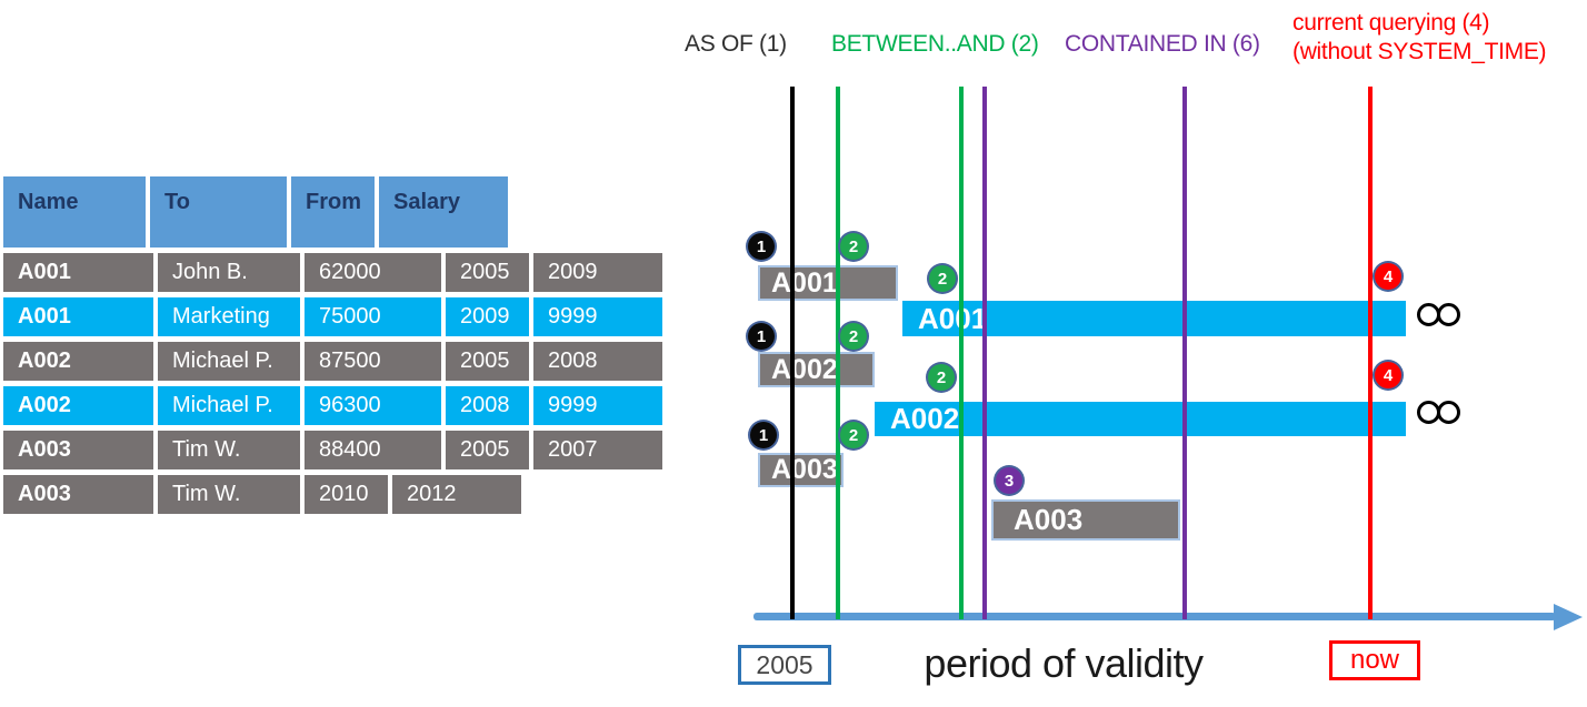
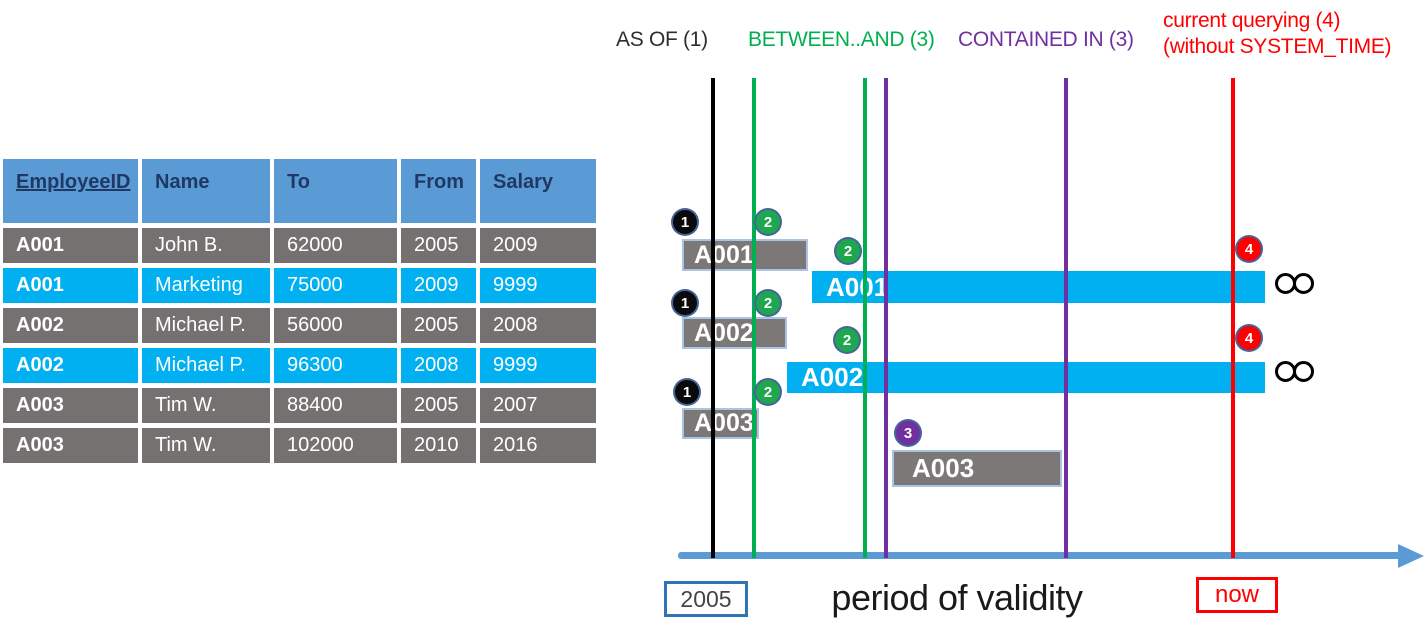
+ EmployeeID
  Name
  To
  From
  Salary
  A001
  John B.
  62000
  2005
  2009
  A001
  Marketing
  75000
  2009
  9999
  A002
  Michael P.
- 87500
+ 56000
  2005
  2008
  A002
  Michael P.
  96300
  2008
  9999
  A003
  Tim W.
  88400
  2005
  2007
  A003
  Tim W.
+ 102000
  2010
- 2012
+ 2016
  AS OF (1)
- BETWEEN..AND (2)
+ BETWEEN..AND (3)
- CONTAINED IN (6)
+ CONTAINED IN (3)
  current querying (4)
  (without SYSTEM_TIME)
  A001
  A01
  A002
  A002
  A003
  A003
  1
  2
  2
  1
  2
  2
  1
  2
  3
  4
  4
  2005
  period of validity
  now
